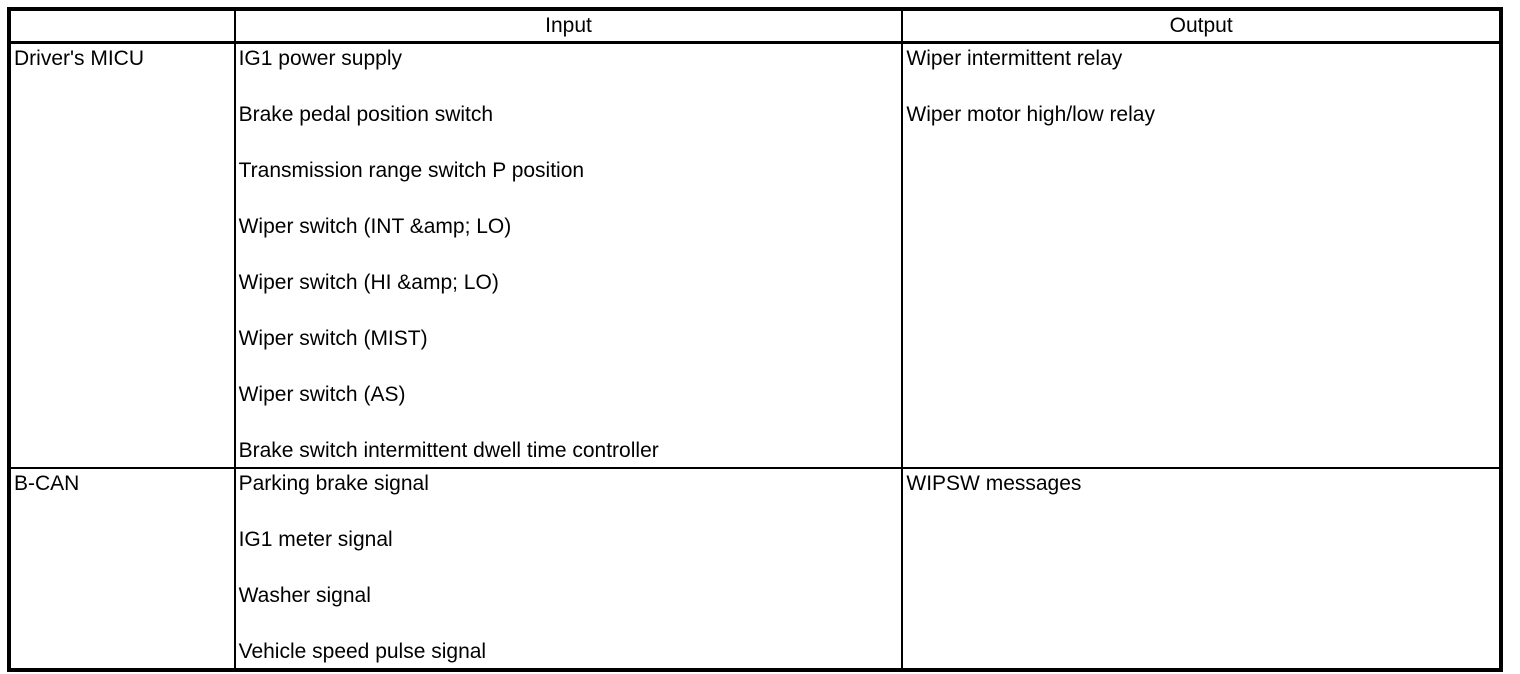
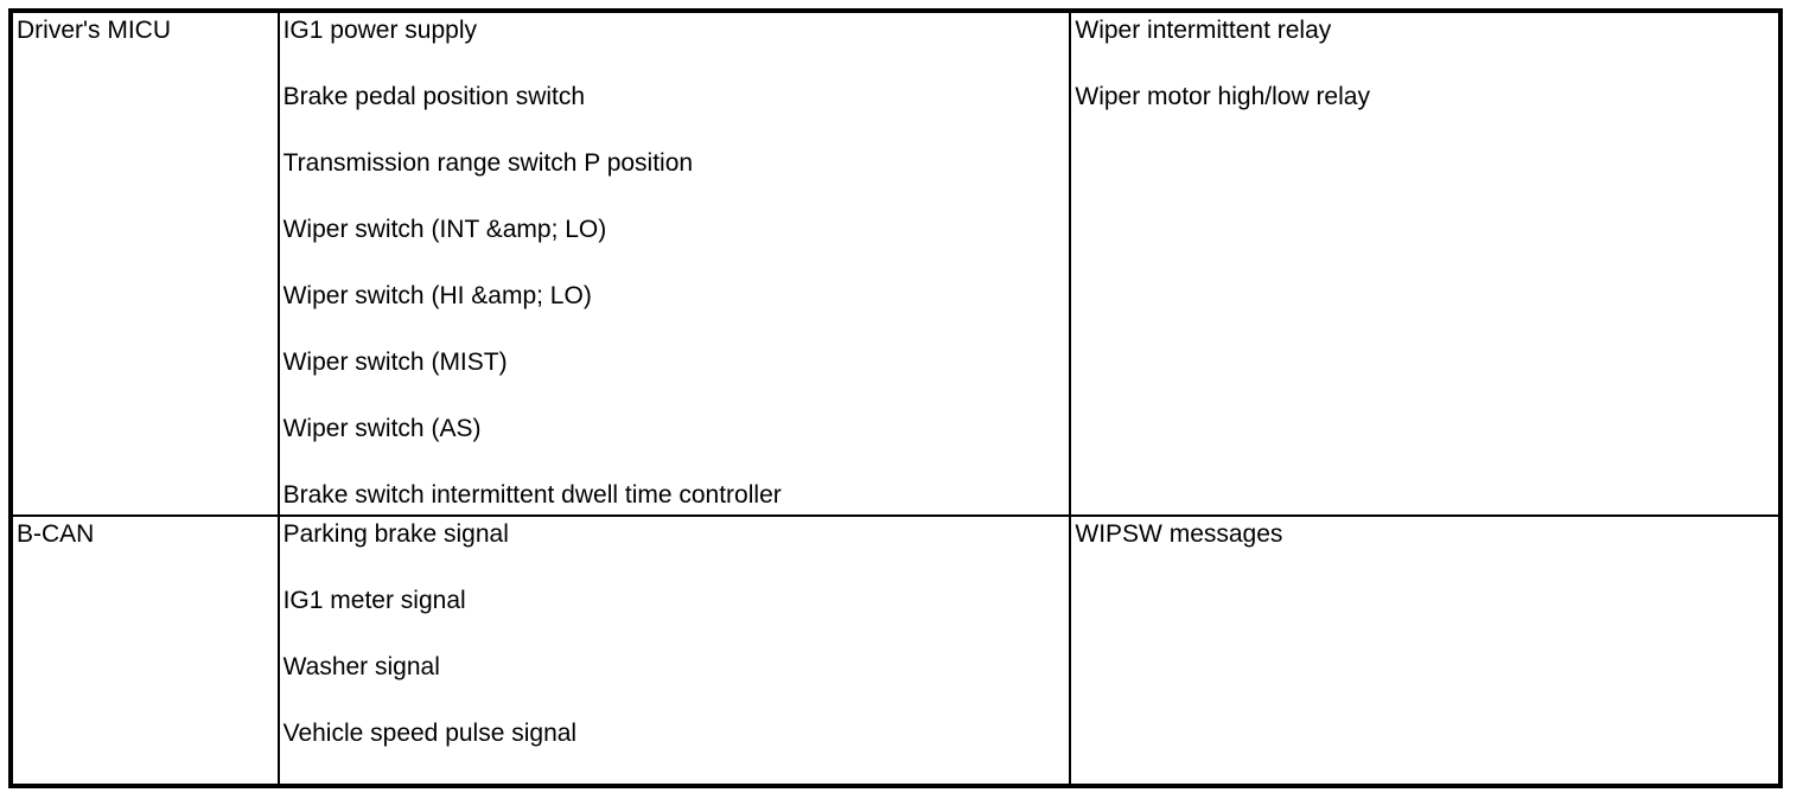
- 	Input	Output
  Driver's MICU	IG1 power supply Brake pedal position switch Transmission range switch P position Wiper switch (INT &amp; LO) Wiper switch (HI &amp; LO) Wiper switch (MIST) Wiper switch (AS) Brake switch intermittent dwell time controller	Wiper intermittent relay Wiper motor high/low relay
  B-CAN	Parking brake signal IG1 meter signal Washer signal Vehicle speed pulse signal	WIPSW messages
